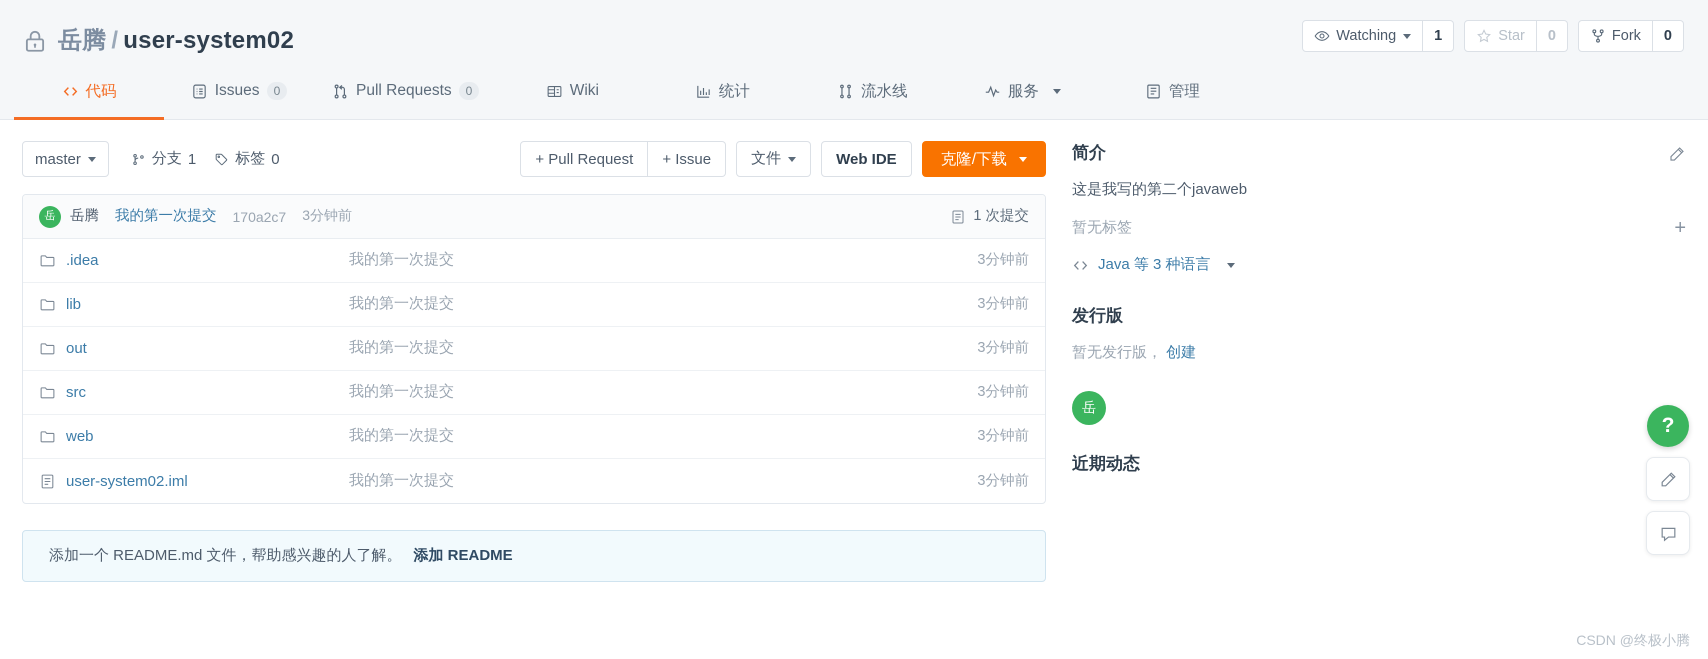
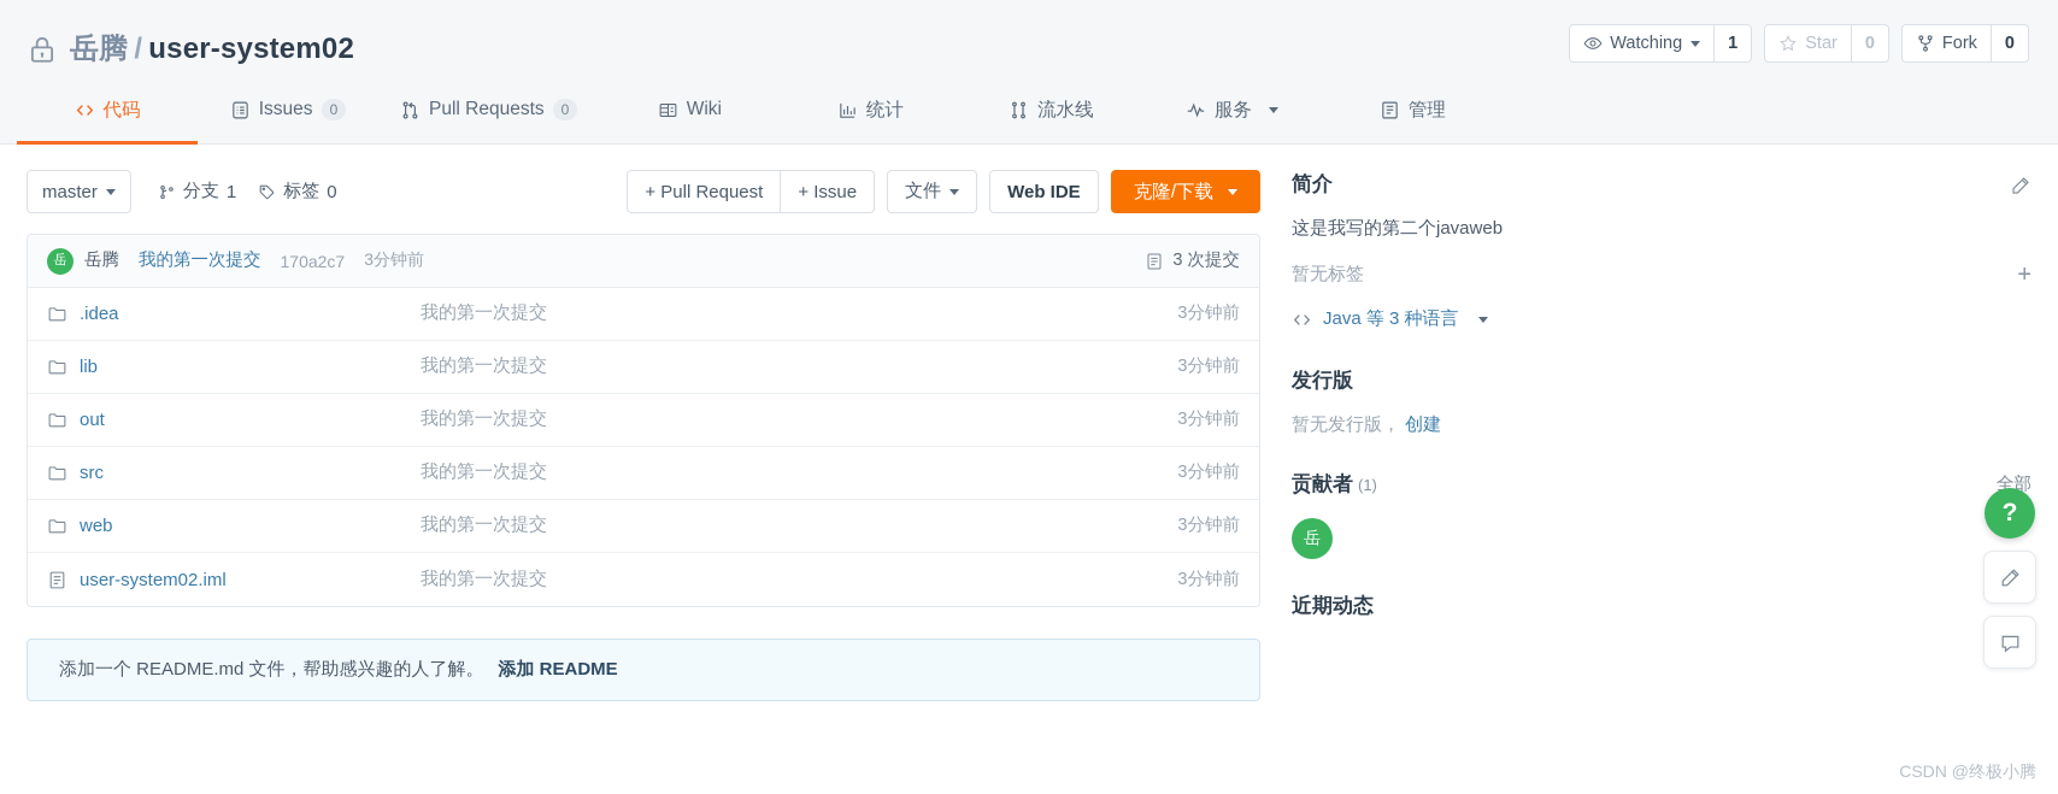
  岳腾 / user-system02
  Watching
  1
  Star
  0
  Fork
  0
  代码
  Issues
  0
  Pull Requests
  0
  Wiki
  统计
  流水线
  服务
  管理
  master
  分支
  1
  标签
  0
  + Pull Request
  + Issue
  文件
  Web IDE
  克隆/下载
  岳
  岳腾
  我的第一次提交
  170a2c7
  3分钟前
- 1 次提交
+ 3 次提交
  .idea
  我的第一次提交
  3分钟前
  lib
  我的第一次提交
  3分钟前
  out
  我的第一次提交
  3分钟前
  src
  我的第一次提交
  3分钟前
  web
  我的第一次提交
  3分钟前
  user-system02.iml
  我的第一次提交
  3分钟前
  添加一个 README.md 文件，帮助感兴趣的人了解。
  添加 README
  简介
  这是我写的第二个javaweb
  暂无标签
  +
  Java 等 3 种语言
  发行版
  暂无发行版， 创建
+ 贡献者 (1)
+ 全部
  岳
  近期动态
  ?
  CSDN @终极小腾
